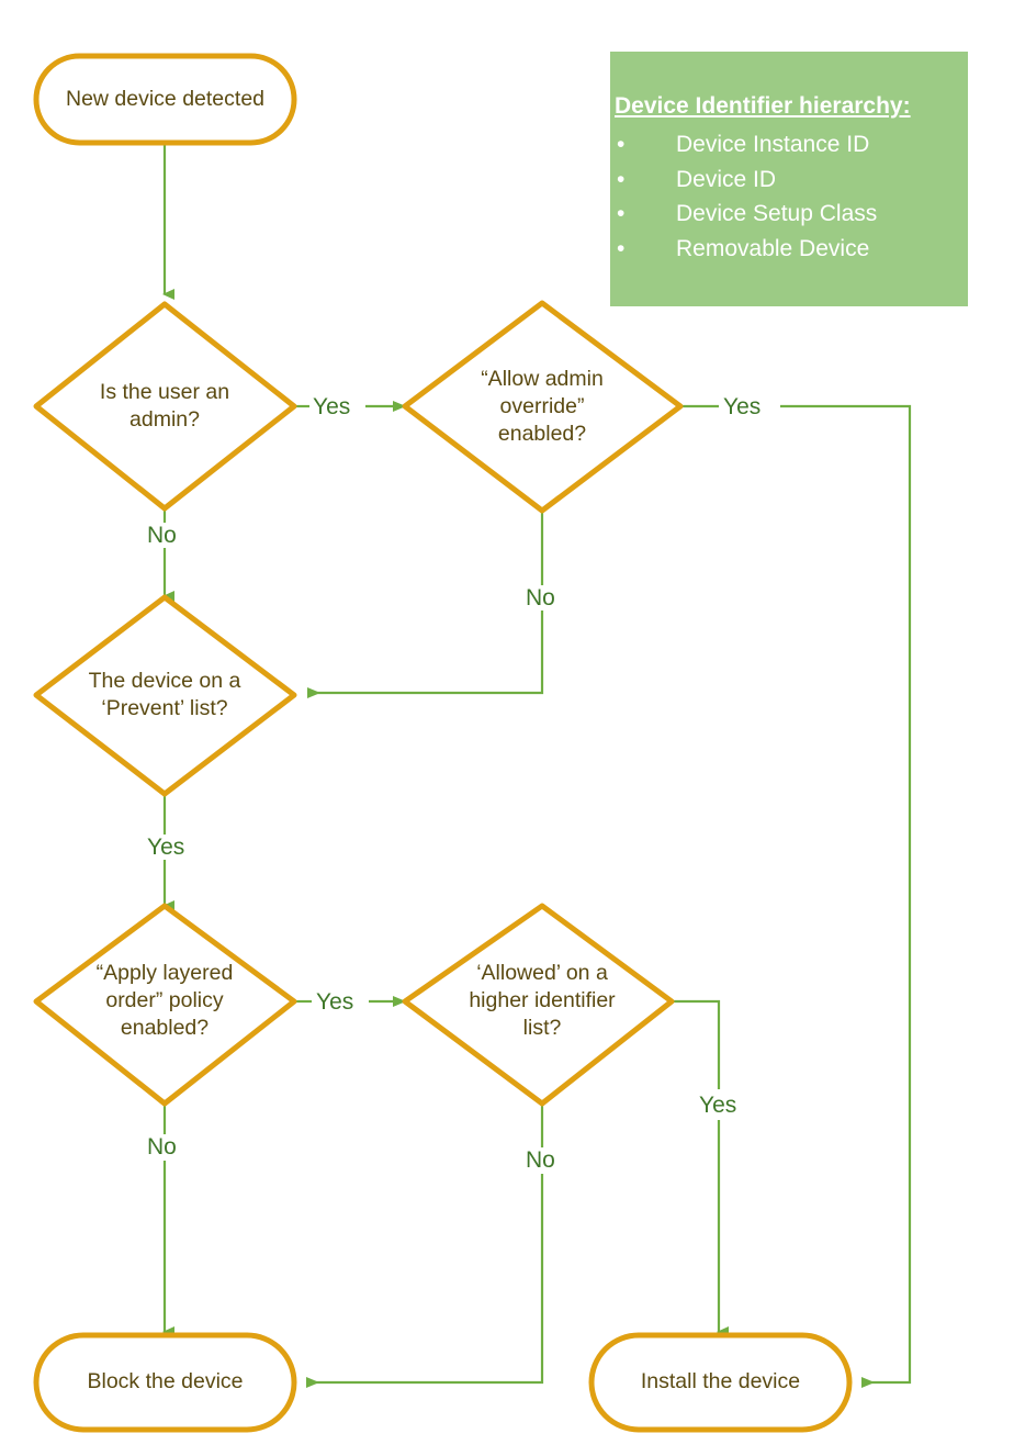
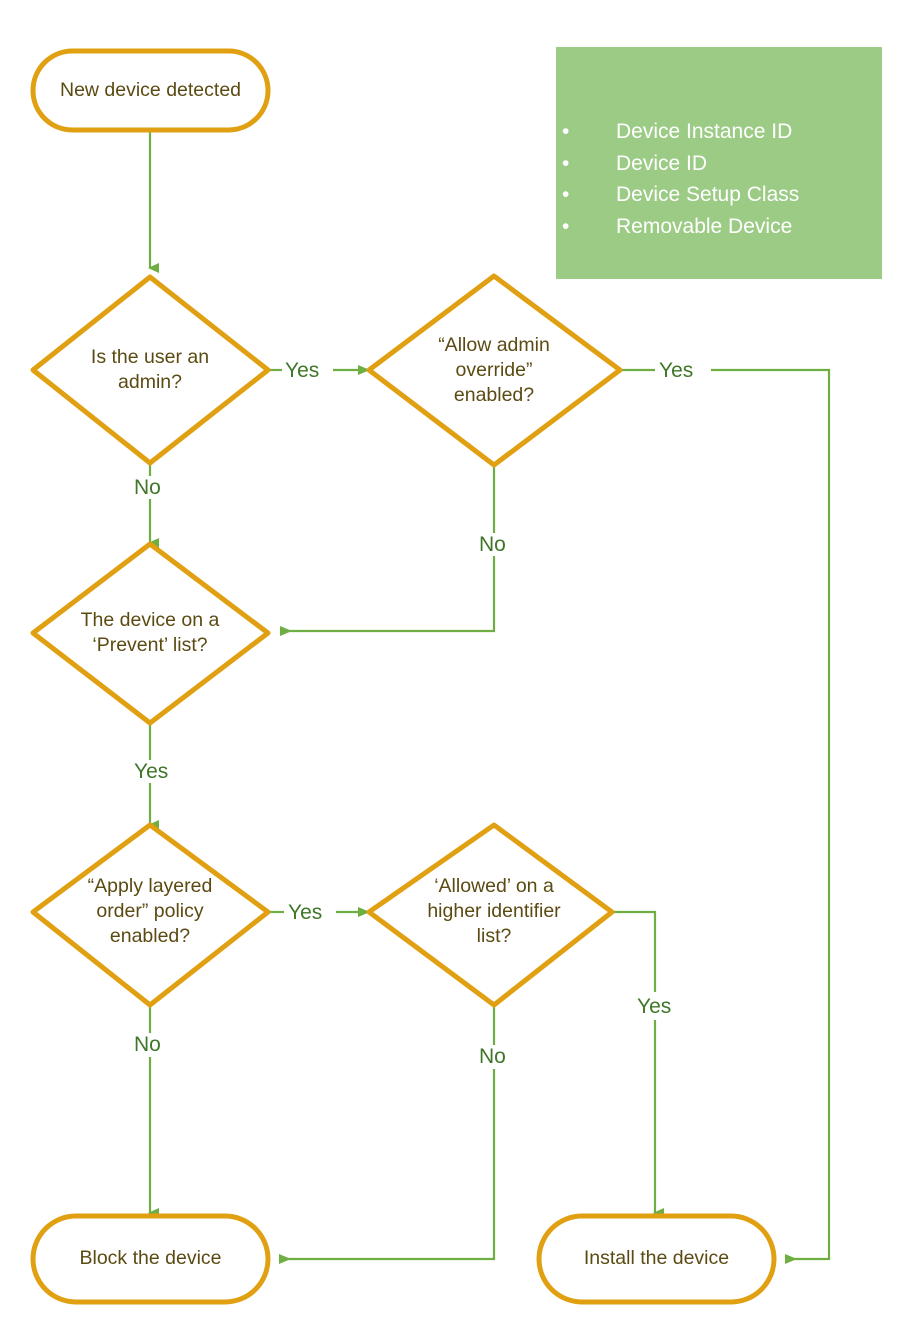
  New device detected
  Is the user an
  admin?
  “Allow admin
  override”
  enabled?
  The device on a
  ‘Prevent’ list?
  “Apply layered
  order” policy
  enabled?
  ‘Allowed’ on a
  higher identifier
  list?
  Block the device
  Install the device
  Yes
  No
  Yes
  No
  Yes
  Yes
  No
  Yes
  No
- Device Identifier hierarchy:
  Device Instance ID
  Device ID
  Device Setup Class
  Removable Device
